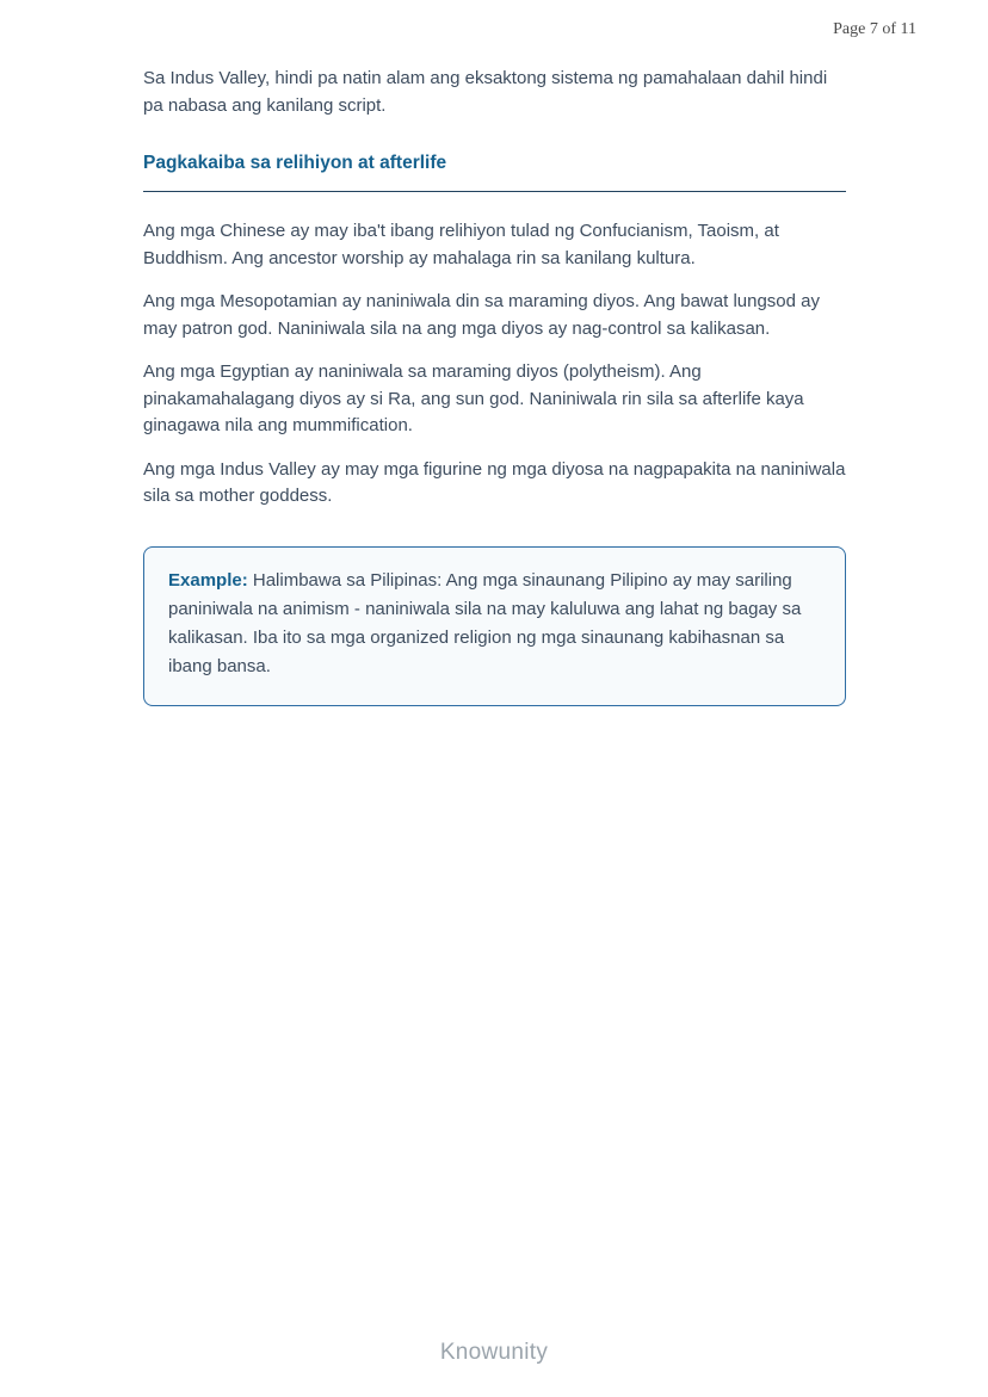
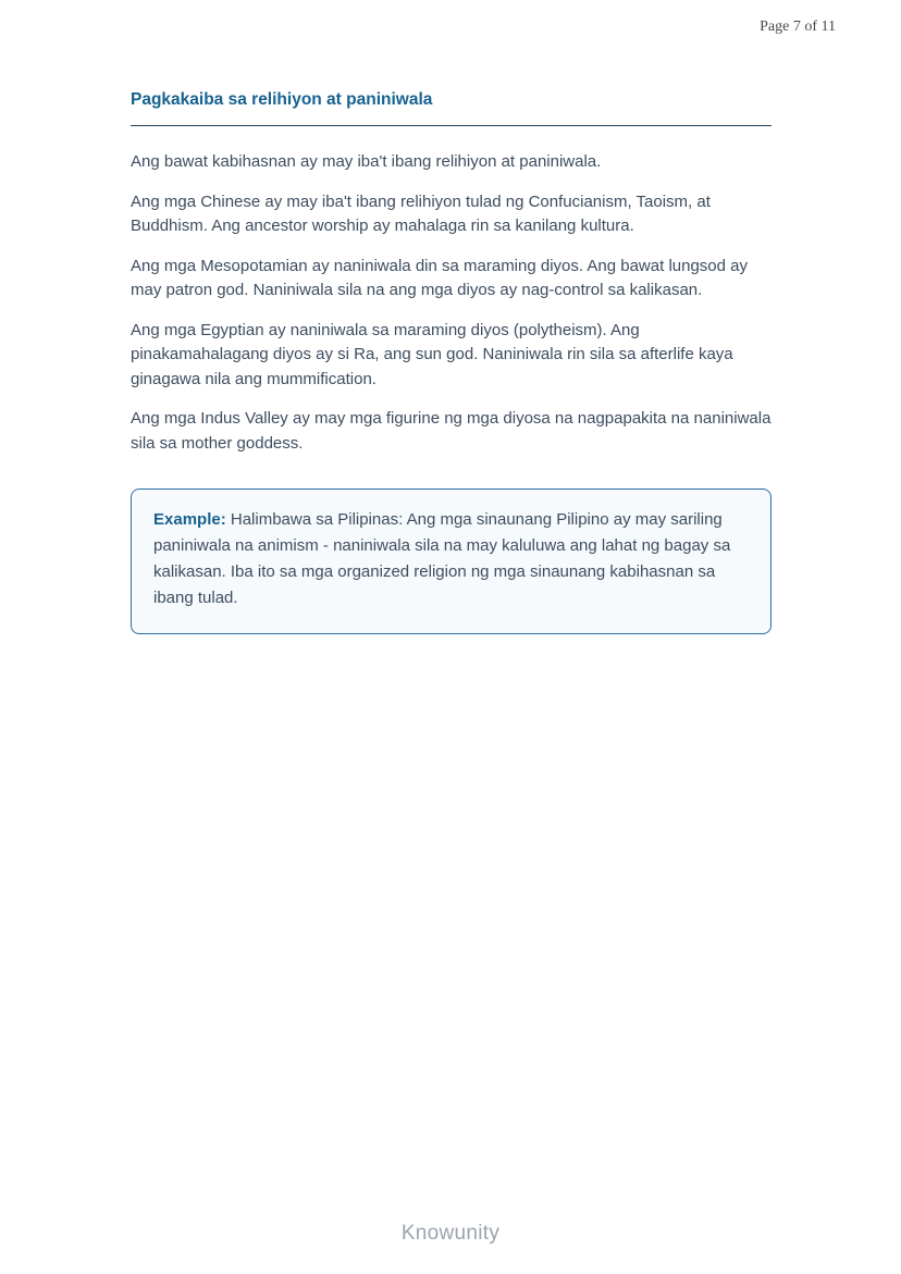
  Page 7 of 11
- Sa Indus Valley, hindi pa natin alam ang eksaktong sistema ng pamahalaan dahil hindi pa nabasa ang kanilang script.
- Pagkakaiba sa relihiyon at afterlife
+ Pagkakaiba sa relihiyon at paniniwala
+ Ang bawat kabihasnan ay may iba't ibang relihiyon at paniniwala.
  Ang mga Chinese ay may iba't ibang relihiyon tulad ng Confucianism, Taoism, at Buddhism. Ang ancestor worship ay mahalaga rin sa kanilang kultura.
  Ang mga Mesopotamian ay naniniwala din sa maraming diyos. Ang bawat lungsod ay may patron god. Naniniwala sila na ang mga diyos ay nag-control sa kalikasan.
  Ang mga Egyptian ay naniniwala sa maraming diyos (polytheism). Ang pinakamahalagang diyos ay si Ra, ang sun god. Naniniwala rin sila sa afterlife kaya ginagawa nila ang mummification.
  Ang mga Indus Valley ay may mga figurine ng mga diyosa na nagpapakita na naniniwala sila sa mother goddess.
- Example: Halimbawa sa Pilipinas: Ang mga sinaunang Pilipino ay may sariling paniniwala na animism - naniniwala sila na may kaluluwa ang lahat ng bagay sa kalikasan. Iba ito sa mga organized religion ng mga sinaunang kabihasnan sa ibang bansa.
+ Example: Halimbawa sa Pilipinas: Ang mga sinaunang Pilipino ay may sariling paniniwala na animism - naniniwala sila na may kaluluwa ang lahat ng bagay sa kalikasan. Iba ito sa mga organized religion ng mga sinaunang kabihasnan sa ibang tulad.
  Knowunity
